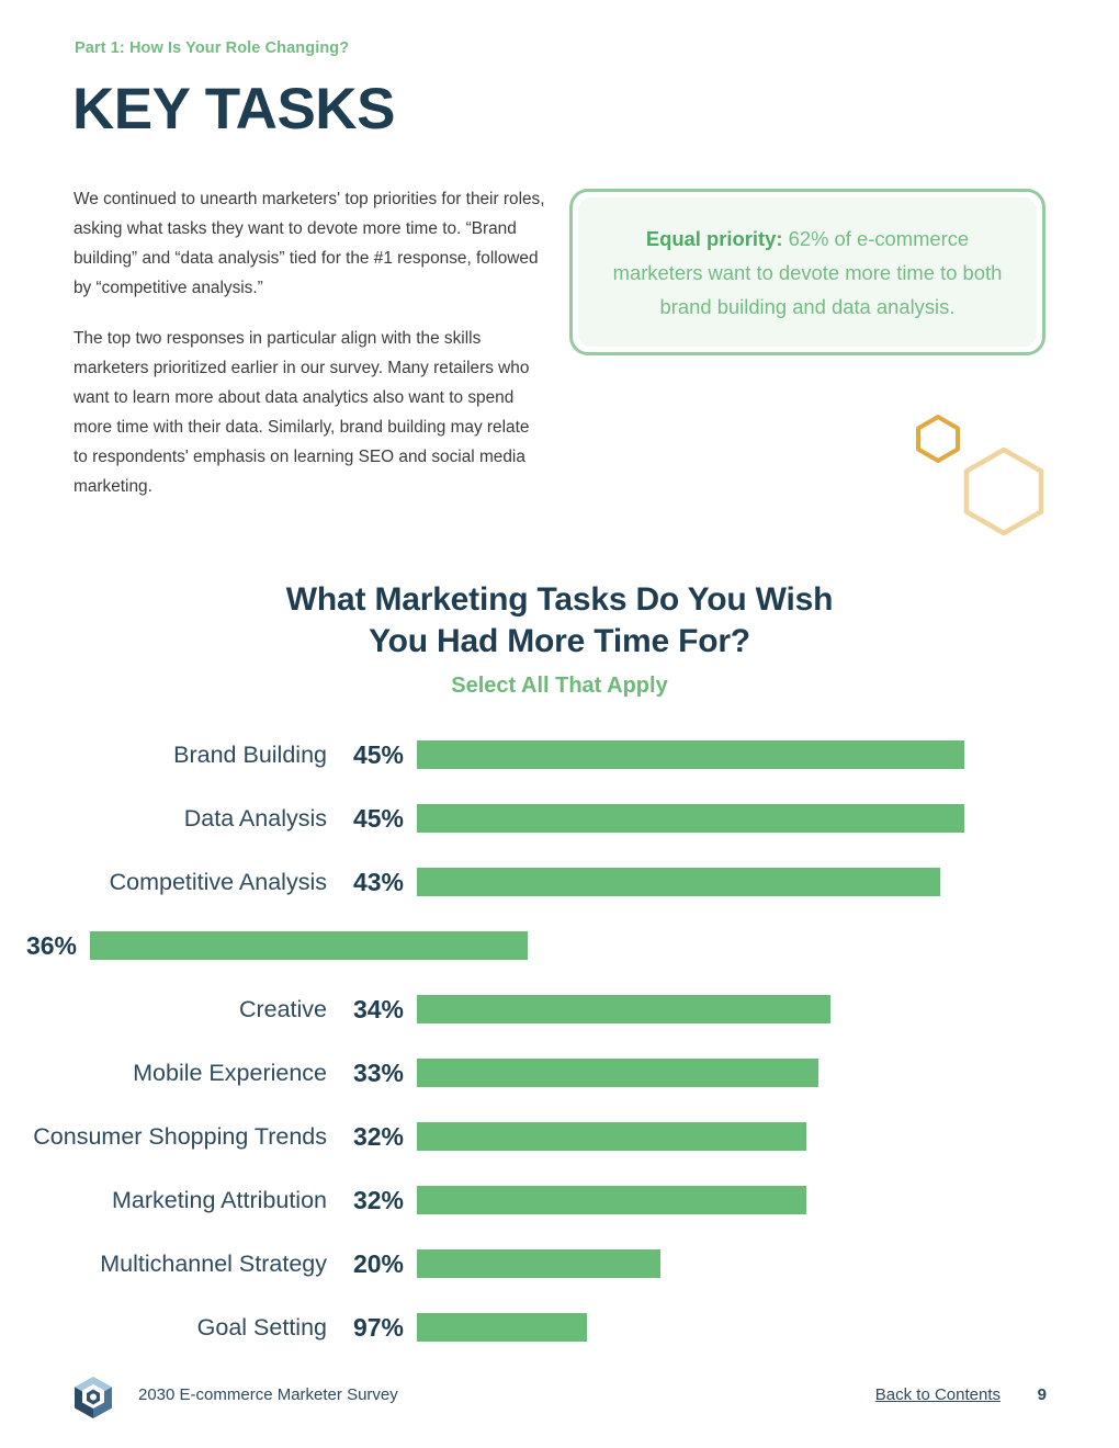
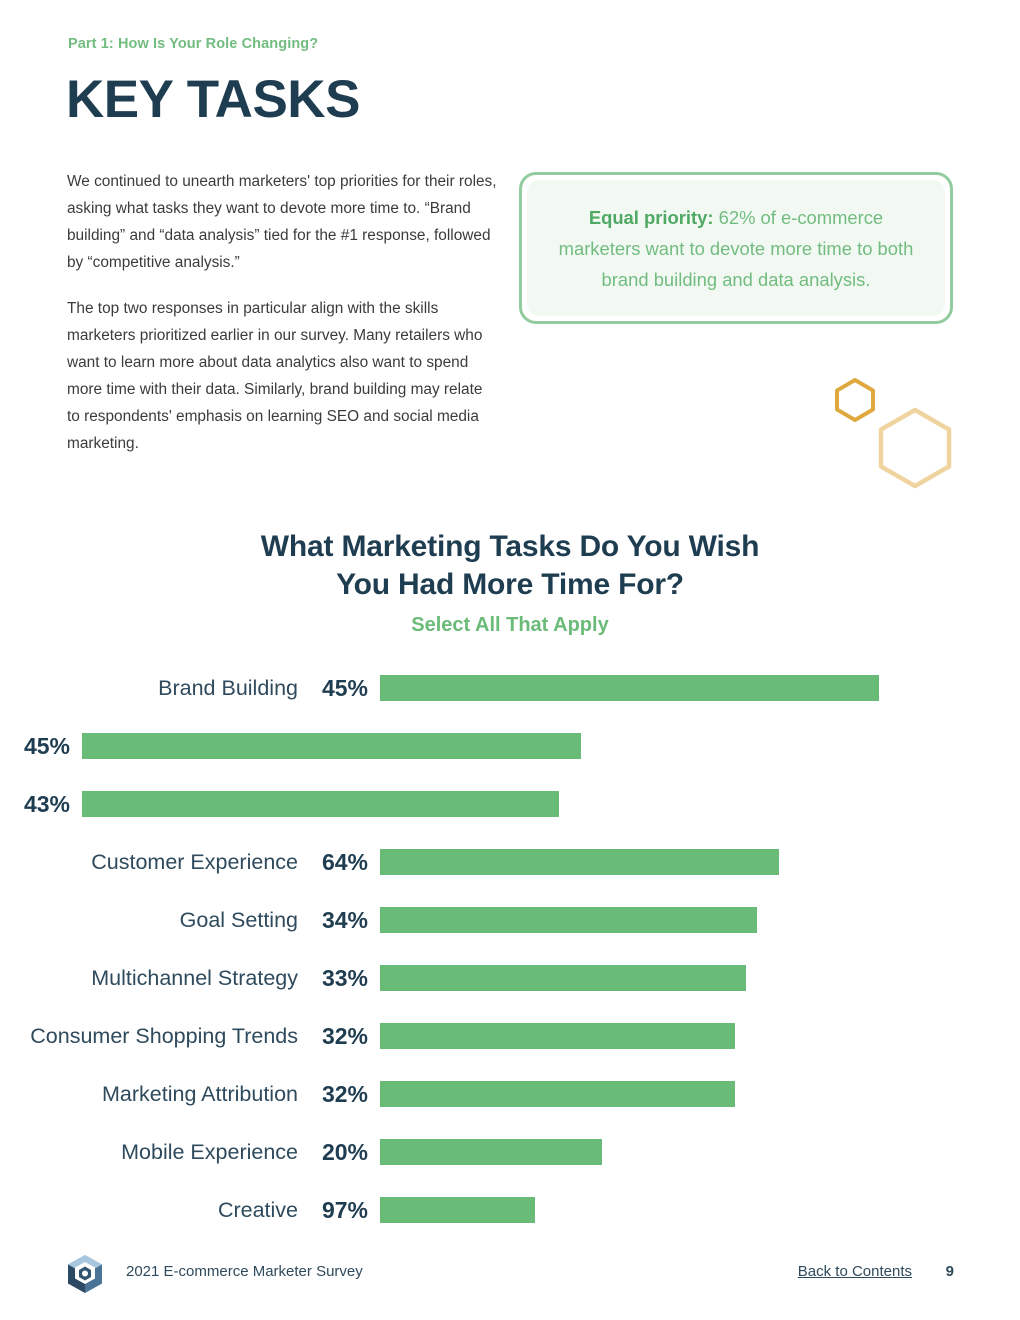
  Part 1: How Is Your Role Changing?
  KEY TASKS
  We continued to unearth marketers' top priorities for their roles, asking what tasks they want to devote more time to. “Brand building” and “data analysis” tied for the #1 response, followed by “competitive analysis.”
  The top two responses in particular align with the skills marketers prioritized earlier in our survey. Many retailers who want to learn more about data analytics also want to spend more time with their data. Similarly, brand building may relate to respondents' emphasis on learning SEO and social media marketing.
  Equal priority: 62% of e-commerce marketers want to devote more time to both brand building and data analysis.
  What Marketing Tasks Do You Wish
  You Had More Time For?
  Select All That Apply
  Brand Building
  45%
- Data Analysis
  45%
- Competitive Analysis
  43%
+ Customer Experience
- 36%
+ 64%
- Creative
+ Goal Setting
  34%
- Mobile Experience
+ Multichannel Strategy
  33%
  Consumer Shopping Trends
  32%
  Marketing Attribution
  32%
- Multichannel Strategy
+ Mobile Experience
  20%
- Goal Setting
+ Creative
  97%
- 2030 E-commerce Marketer Survey
+ 2021 E-commerce Marketer Survey
  Back to Contents
  9
